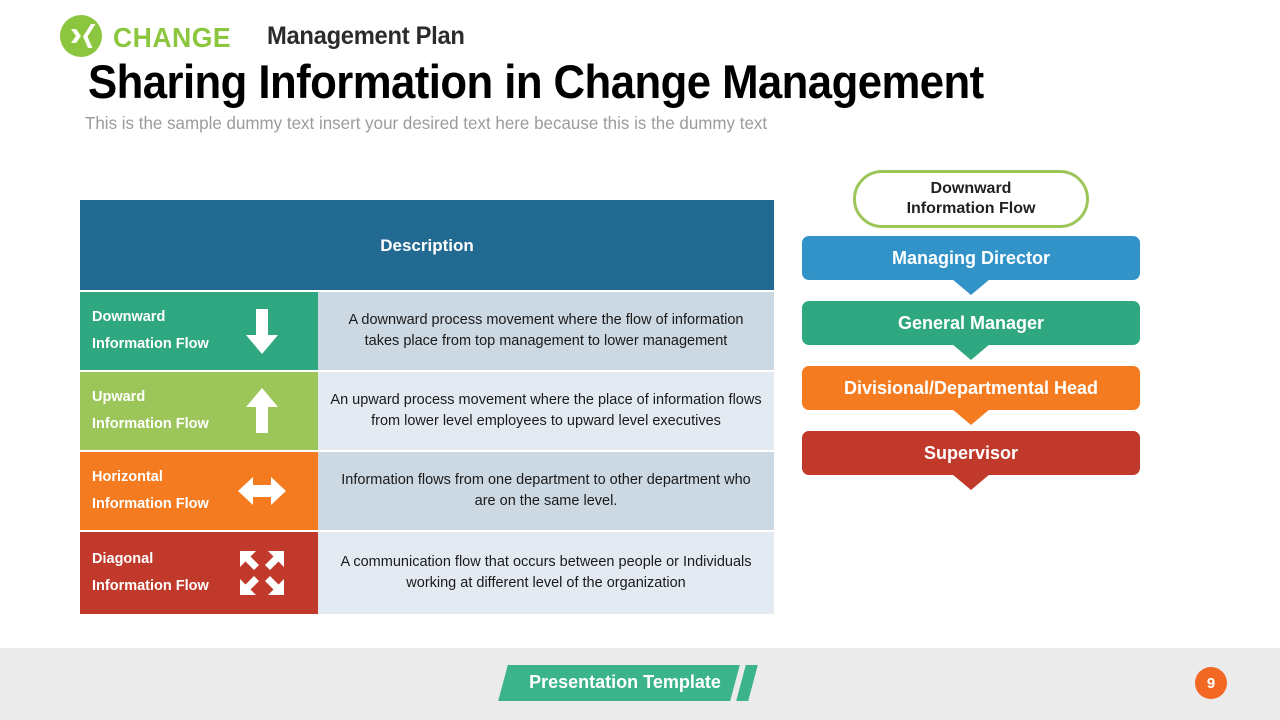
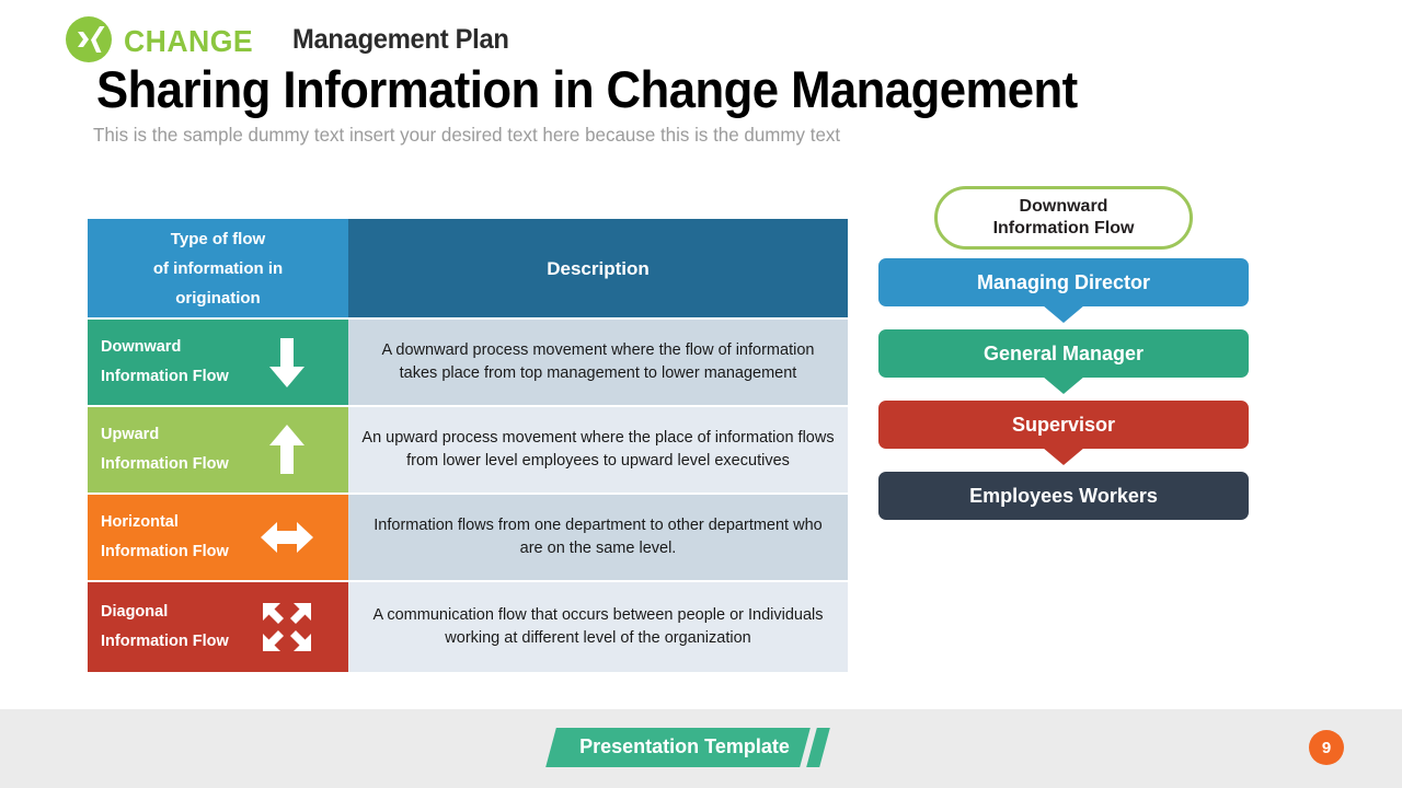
  Sharing Information in Change Management
  This is the sample dummy text insert your desired text here because this is the dummy text
+ Type of flow
+ of information in
+ origination
  Description
  Downward
  Information Flow
  A downward process movement where the flow of information takes place from top management to lower management
  Upward
  Information Flow
  An upward process movement where the place of information flows from lower level employees to upward level executives
  Horizontal
  Information Flow
  Information flows from one department to other department who are on the same level.
  Diagonal
  Information Flow
  A communication flow that occurs between people or Individuals working at different level of the organization
  Downward
  Information Flow
  Managing Director
  General Manager
- Divisional/Departmental Head
  Supervisor
+ Employees Workers
  CHANGE
  Management Plan
  Presentation Template
  9
